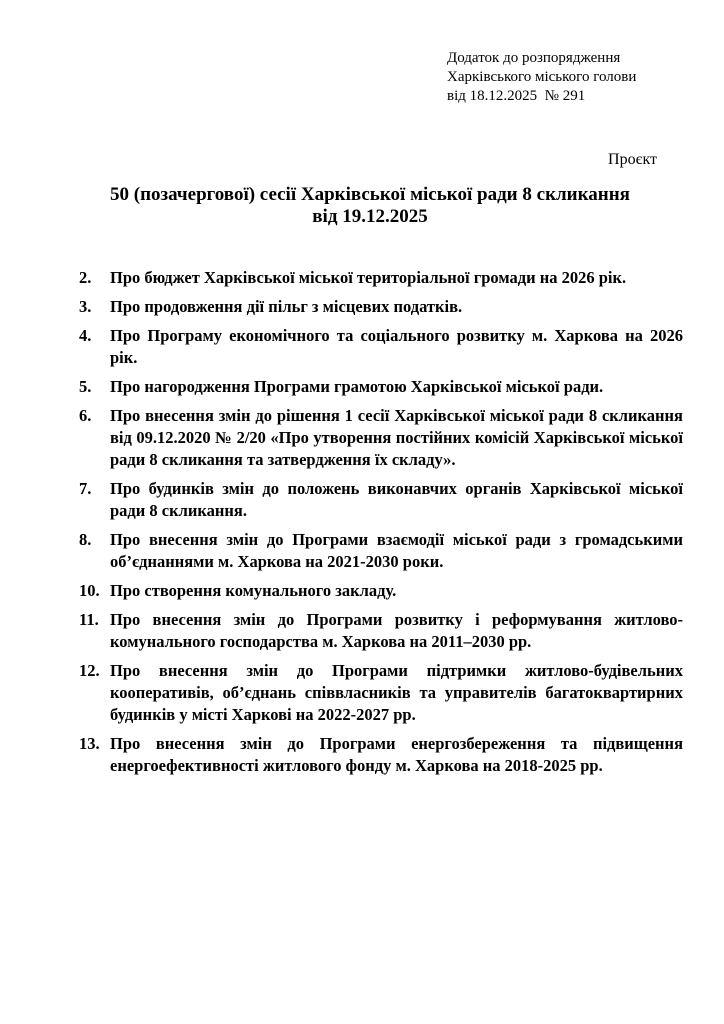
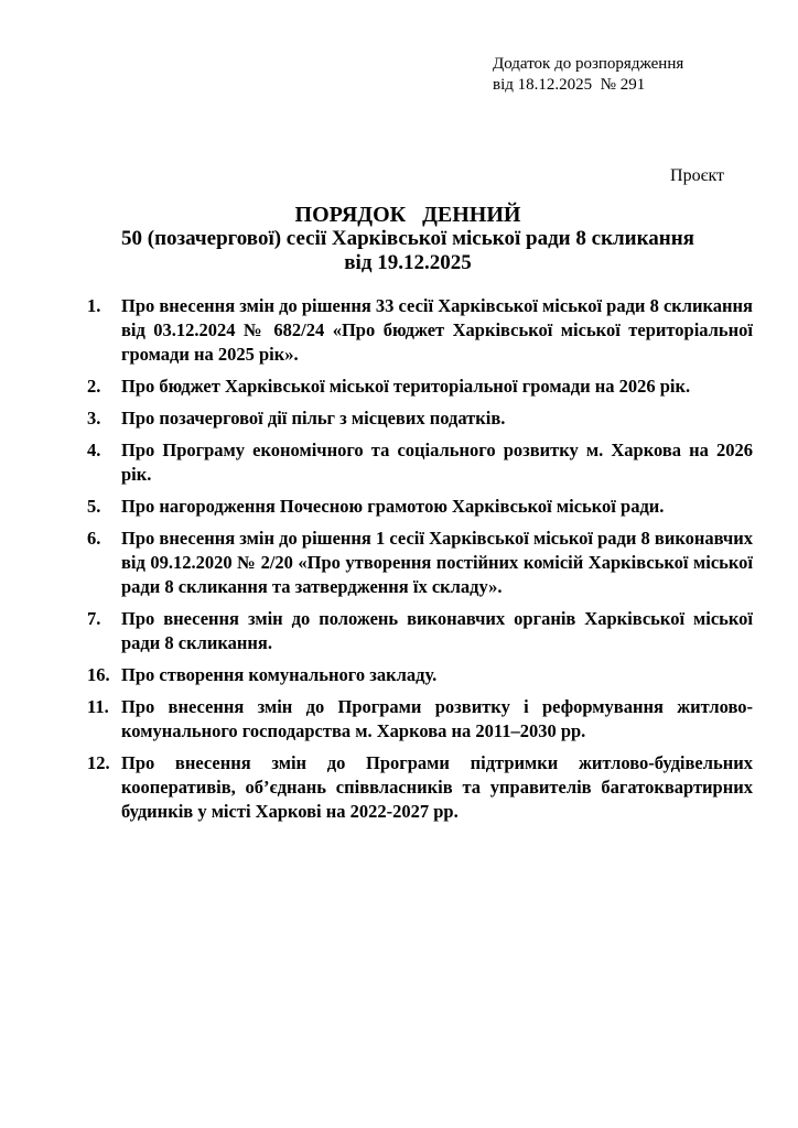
  Додаток до розпорядження
- Харківського міського голови
  від 18.12.2025 № 291
  Проєкт
+ ПОРЯДОК ДЕННИЙ
  50 (позачергової) сесії Харківської міської ради 8 скликання
  від 19.12.2025
+ 1.
+ Про внесення змін до рішення 33 сесії Харківської міської ради 8 скликання від 03.12.2024 № 682/24 «Про бюджет Харківської міської територіальної громади на 2025 рік».
  2.
  Про бюджет Харківської міської територіальної громади на 2026 рік.
  3.
- Про продовження дії пільг з місцевих податків.
+ Про позачергової дії пільг з місцевих податків.
  4.
  Про Програму економічного та соціального розвитку м. Харкова на 2026 рік.
  5.
- Про нагородження Програми грамотою Харківської міської ради.
+ Про нагородження Почесною грамотою Харківської міської ради.
  6.
- Про внесення змін до рішення 1 сесії Харківської міської ради 8 скликання від 09.12.2020 № 2/20 «Про утворення постійних комісій Харківської міської ради 8 скликання та затвердження їх складу».
+ Про внесення змін до рішення 1 сесії Харківської міської ради 8 виконавчих від 09.12.2020 № 2/20 «Про утворення постійних комісій Харківської міської ради 8 скликання та затвердження їх складу».
  7.
- Про будинків змін до положень виконавчих органів Харківської міської ради 8 скликання.
+ Про внесення змін до положень виконавчих органів Харківської міської ради 8 скликання.
- 8.
- Про внесення змін до Програми взаємодії міської ради з громадськими об’єднаннями м. Харкова на 2021-2030 роки.
- 10.
+ 16.
  Про створення комунального закладу.
  11.
  Про внесення змін до Програми розвитку і реформування житлово-комунального господарства м. Харкова на 2011–2030 рр.
  12.
  Про внесення змін до Програми підтримки житлово-будівельних кооперативів, об’єднань співвласників та управителів багатоквартирних будинків у місті Харкові на 2022-2027 рр.
- 13.
- Про внесення змін до Програми енергозбереження та підвищення енергоефективності житлового фонду м. Харкова на 2018-2025 рр.
